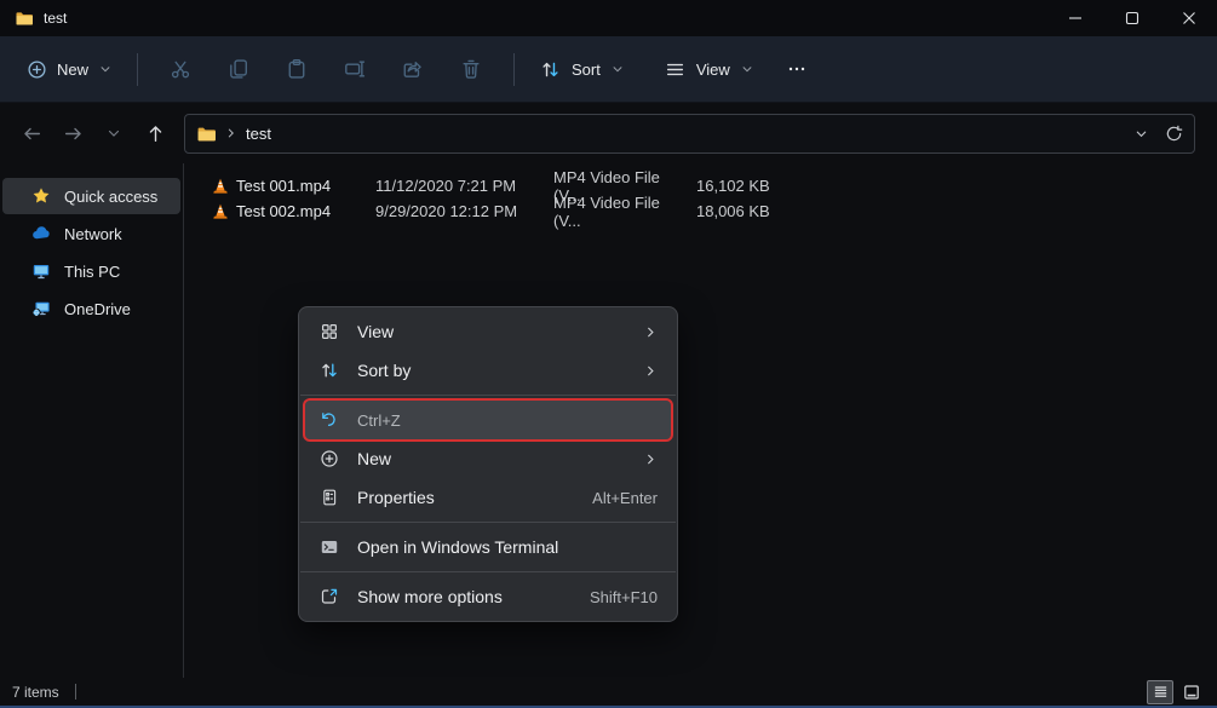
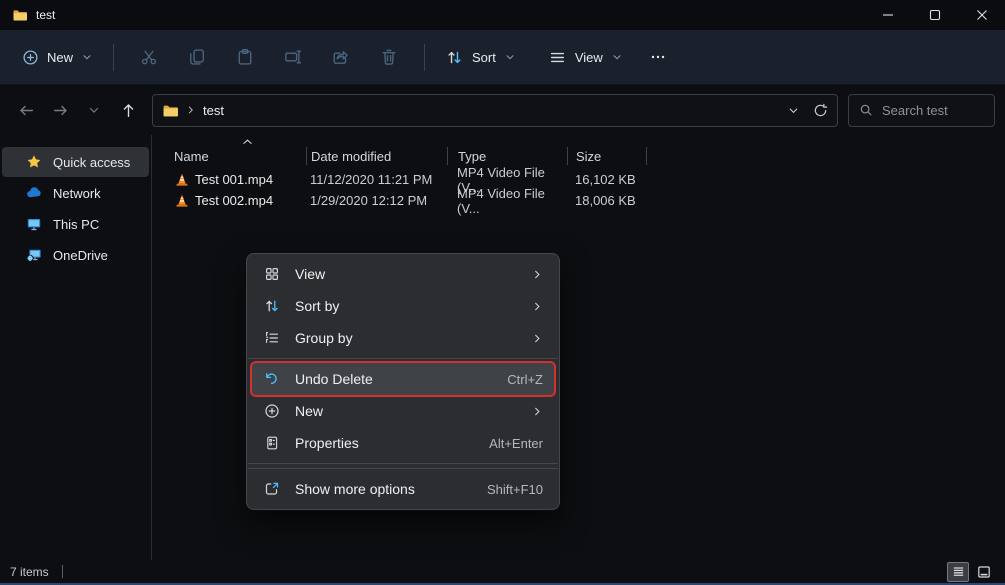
  test
  New
  Sort
  View
  test
+ Search test
  Quick access
  Network
  This PC
  OneDrive
+ Name
+ Date modified
+ Type
+ Size
  Test 001.mp4
- 11/12/2020 7:21 PM
+ 11/12/2020 11:21 PM
  MP4 Video File (V...
  16,102 KB
  Test 002.mp4
- 9/29/2020 12:12 PM
+ 1/29/2020 12:12 PM
  MP4 Video File (V...
  18,006 KB
  View
  Sort by
+ Group by
+ Undo Delete
  Ctrl+Z
  New
  Properties
  Alt+Enter
- Open in Windows Terminal
  Show more options
  Shift+F10
  7 items
